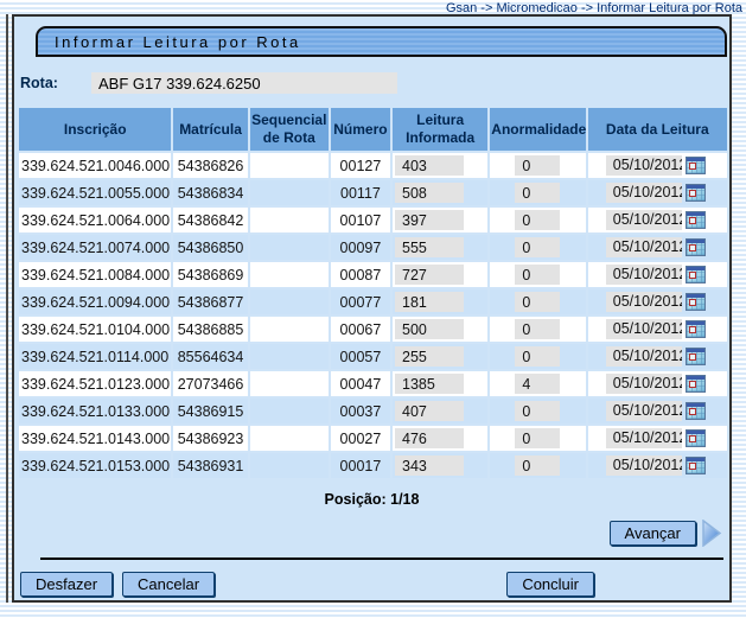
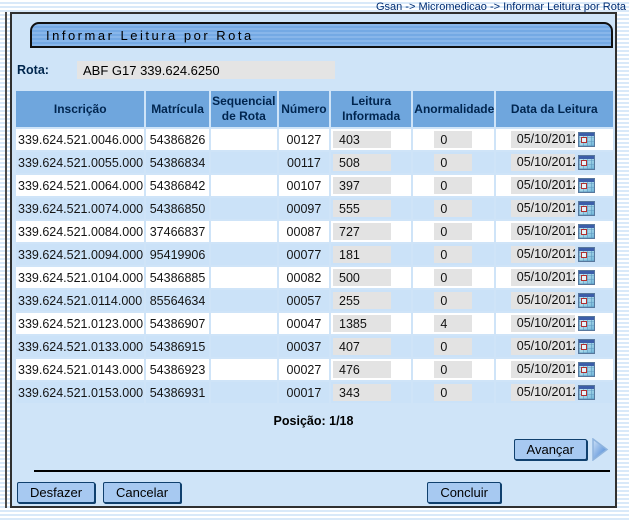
  Gsan -> Micromedicao -> Informar Leitura por Rota
  Informar Leitura por Rota
  Rota:
  ABF G17 339.624.6250
  Inscrição	Matrícula	Sequencial de Rota	Número	Leitura Informada	Anormalidade	Data da Leitura
  339.624.521.0046.000	54386826		00127	403	0	05/10/201
  339.624.521.0055.000	54386834		00117	508	0	05/10/201
  339.624.521.0064.000	54386842		00107	397	0	05/10/201
  339.624.521.0074.000	54386850		00097	555	0	05/10/201
- 339.624.521.0084.000	54386869		00087	727	0	05/10/201
+ 339.624.521.0084.000	37466837		00087	727	0	05/10/201
- 339.624.521.0094.000	54386877		00077	181	0	05/10/201
+ 339.624.521.0094.000	95419906		00077	181	0	05/10/201
- 339.624.521.0104.000	54386885		00067	500	0	05/10/201
+ 339.624.521.0104.000	54386885		00082	500	0	05/10/201
  339.624.521.0114.000	85564634		00057	255	0	05/10/201
- 339.624.521.0123.000	27073466		00047	1385	4	05/10/201
+ 339.624.521.0123.000	54386907		00047	1385	4	05/10/201
  339.624.521.0133.000	54386915		00037	407	0	05/10/201
  339.624.521.0143.000	54386923		00027	476	0	05/10/201
  339.624.521.0153.000	54386931		00017	343	0	05/10/201
  Posição: 1/18
  Avançar
  Desfazer
  Cancelar
  Concluir
